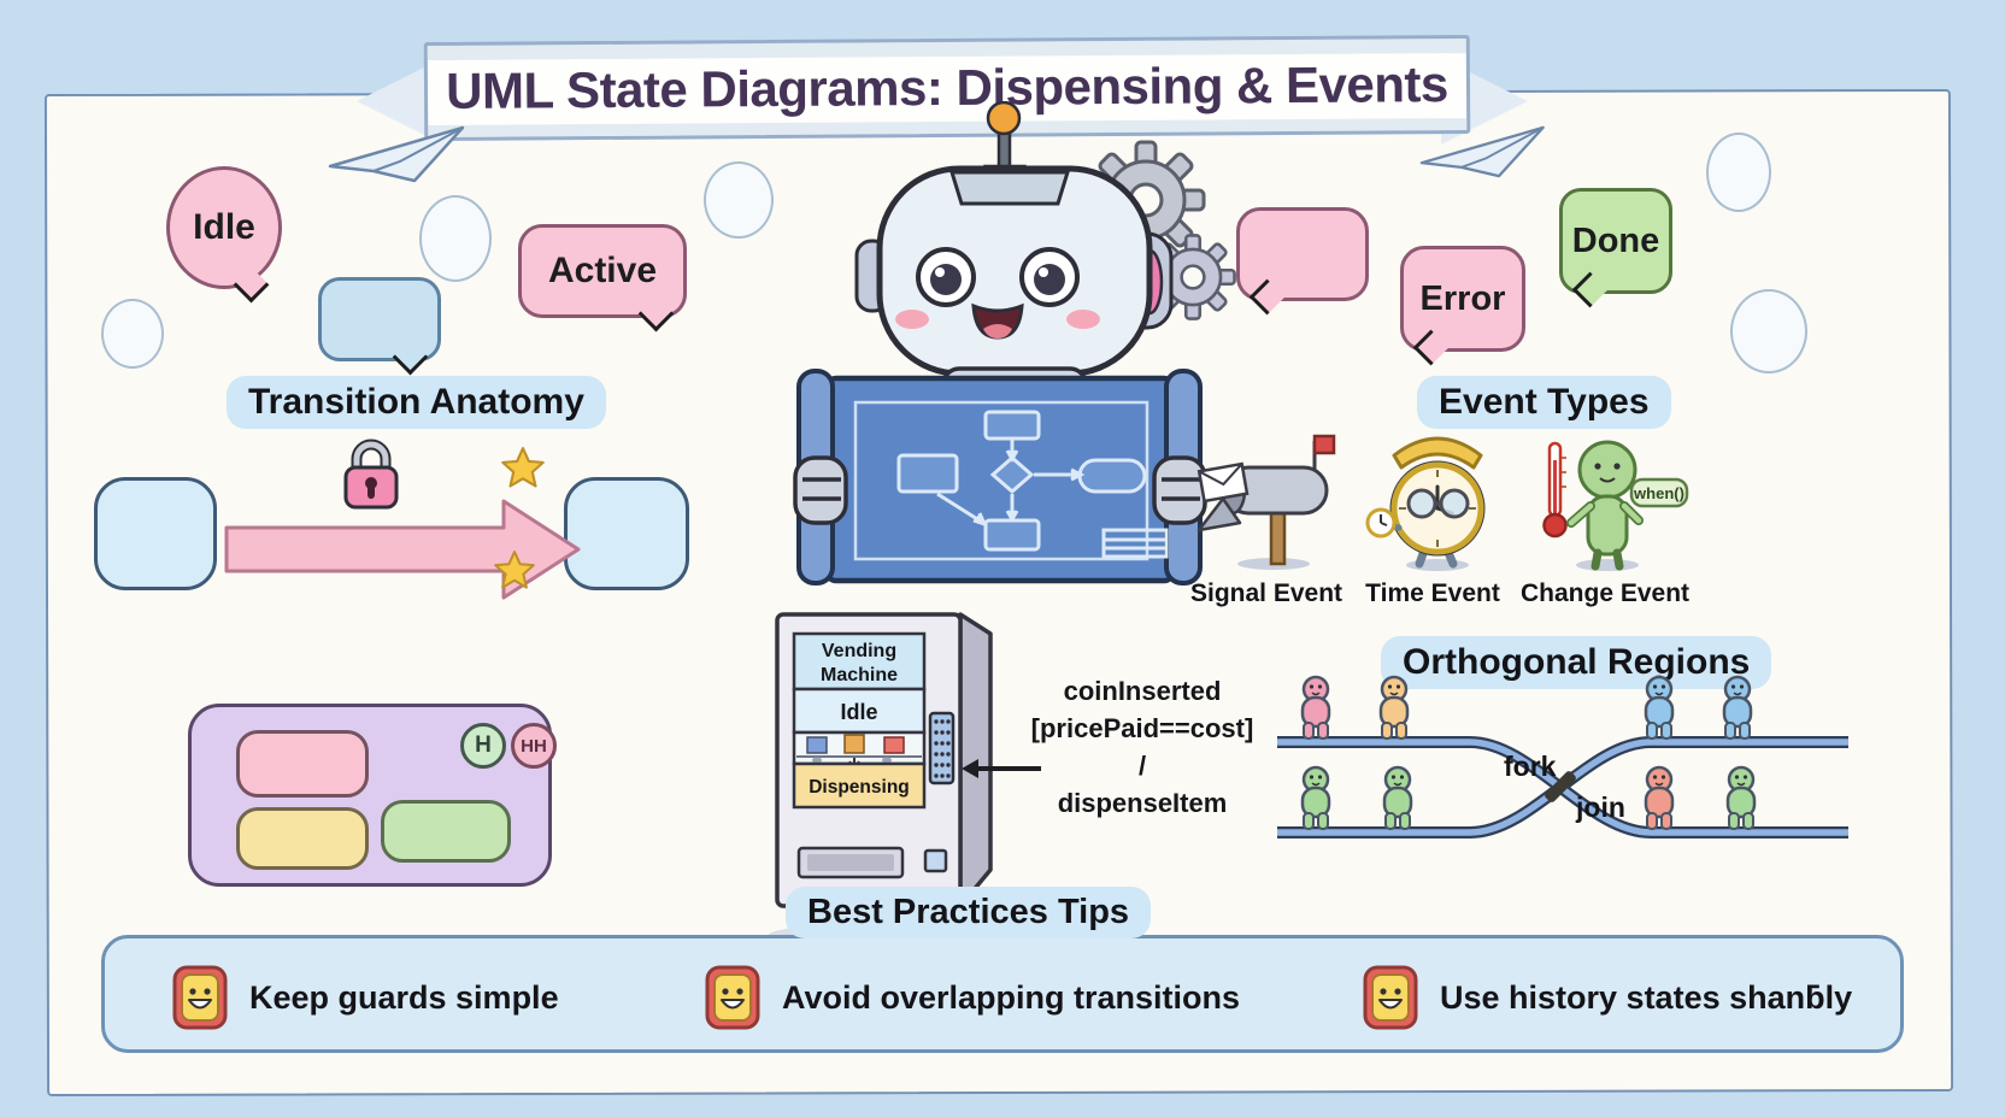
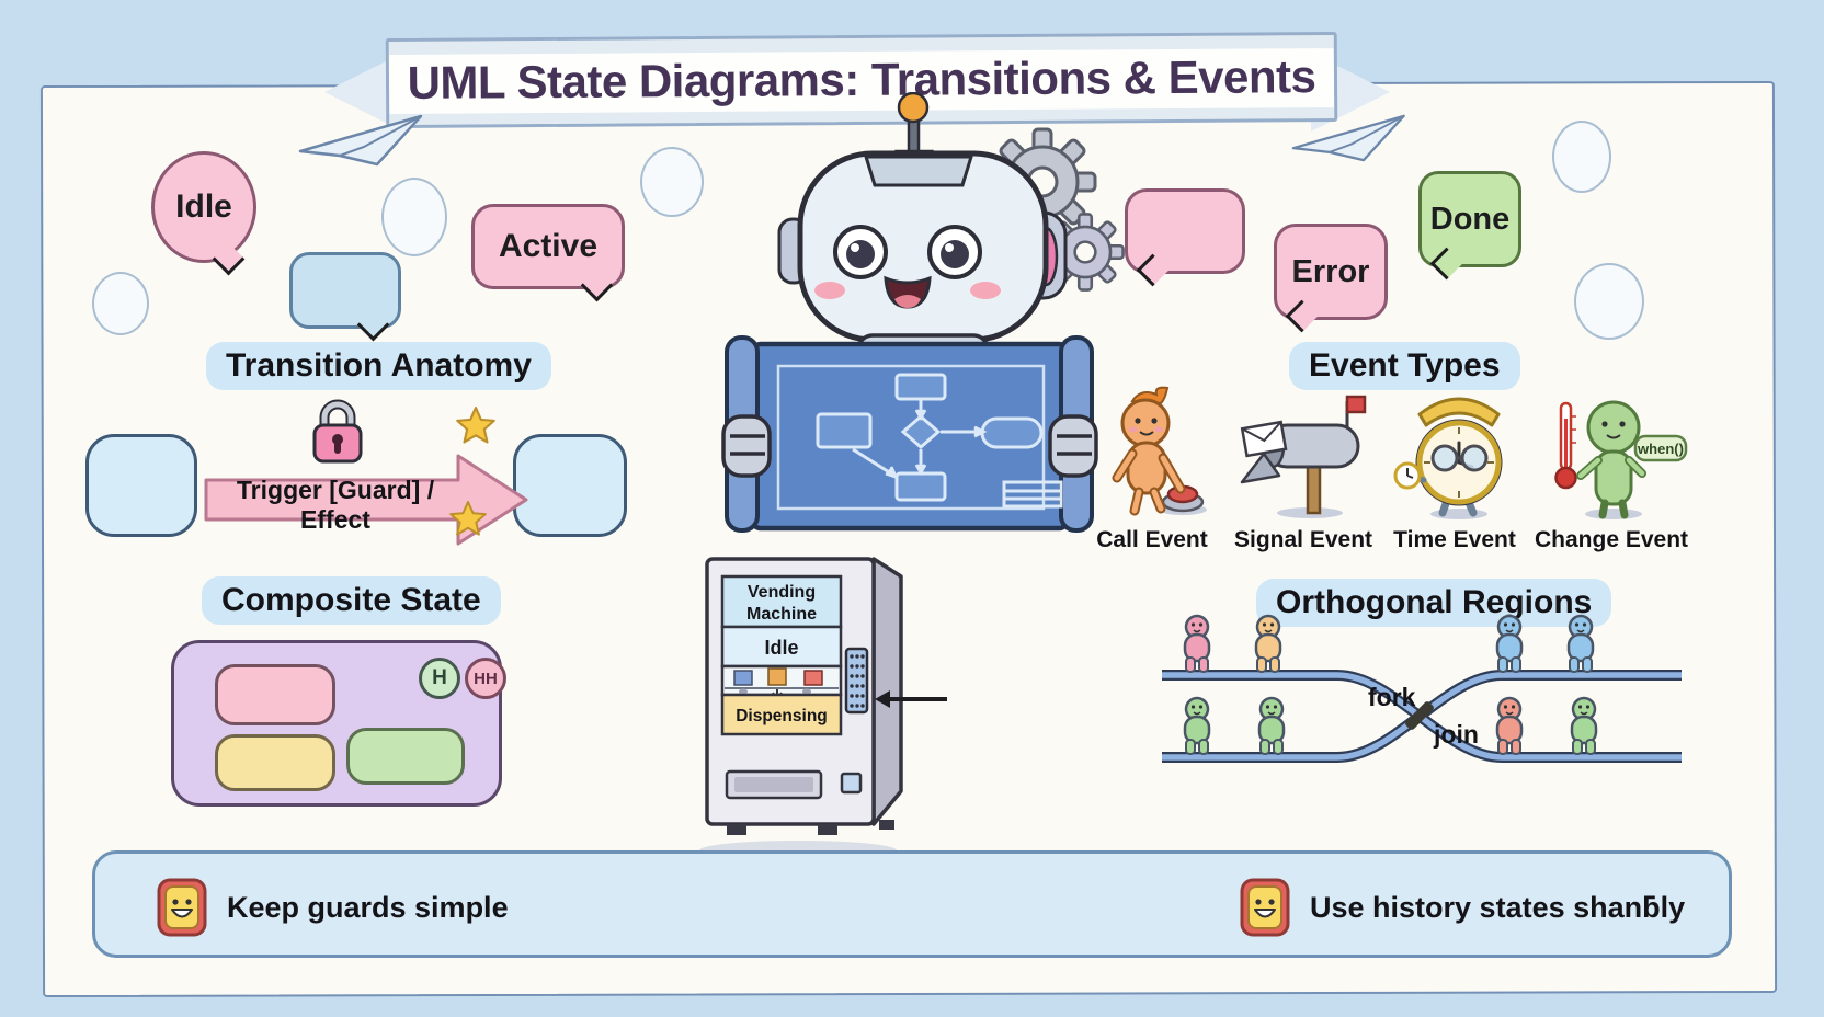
- UML State Diagrams: Dispensing & Events
+ UML State Diagrams: Transitions & Events
  Idle
  Active
  Error
  Done
  Transition Anatomy
+ Trigger [Guard] / Effect
+ Composite State
  H
  HH
  Vending
  Machine
  Idle
  Dispensing
- coinInserted
- [pricePaid==cost] /
- dispenseItem
  Event Types
+ Call Event
  Signal Event
  Time Event
  when()
  Change Event
  Orthogonal Regions
  fork
  join
- Best Practices Tips
  Keep guards simple
- Avoid overlapping transitions
  Use history states shanƃly
